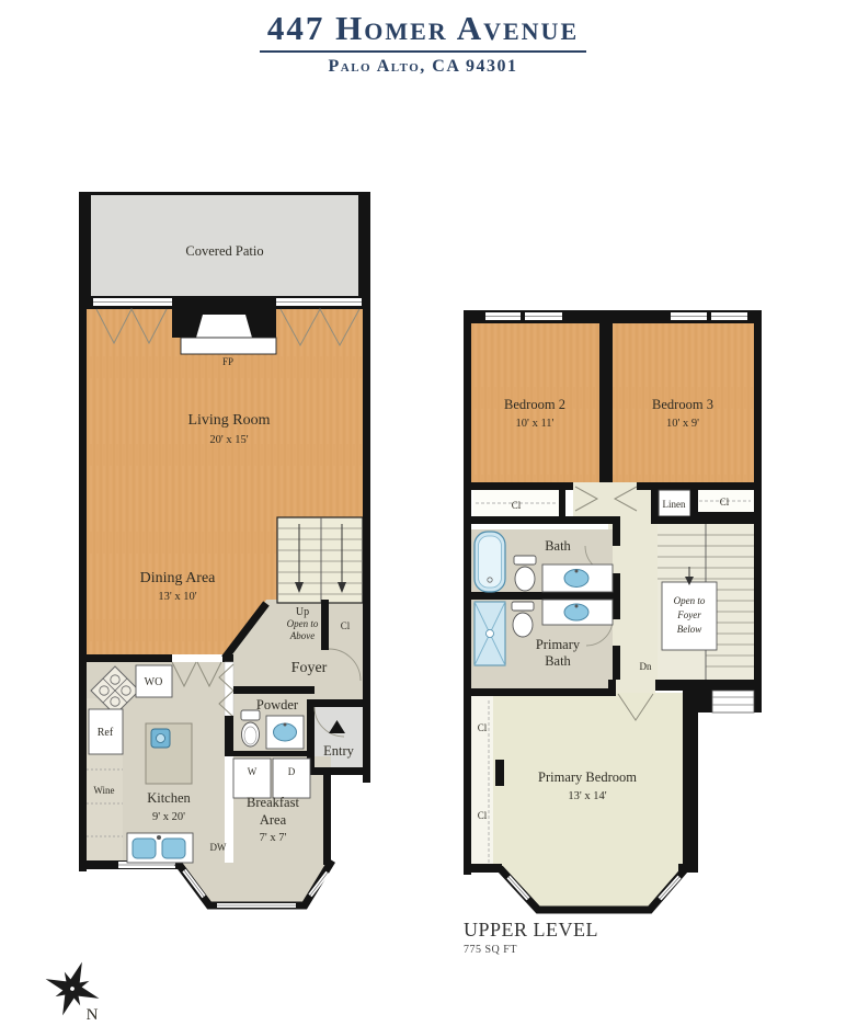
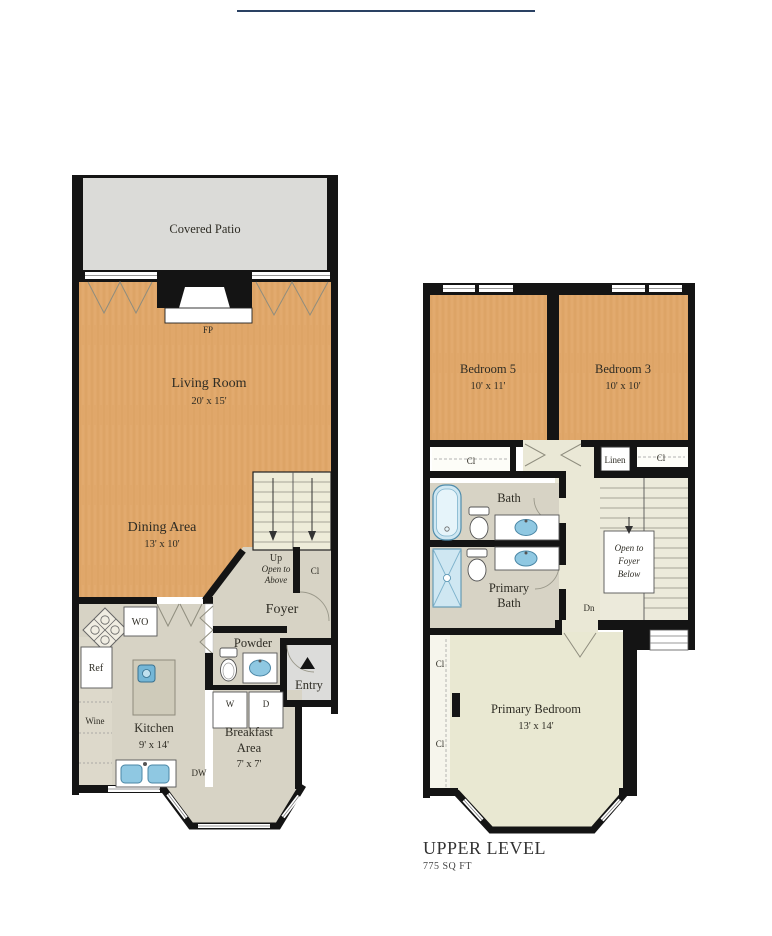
- 447 Homer Avenue
- Palo Alto, CA 94301
  Covered Patio
  FP
  Living Room
  20' x 15'
  Dining Area
  13' x 10'
  Up
  Open to
  Above
  Cl
  Foyer
  WO
  Ref
  Wine
  Powder
  Entry
  W
  D
  Kitchen
- 9' x 20'
+ 9' x 14'
  DW
  Breakfast
  Area
  7' x 7'
- Bedroom 2
+ Bedroom 5
  10' x 11'
  Bedroom 3
- 10' x 9'
+ 10' x 10'
  Cl
  Linen
  Cl
  Bath
  Primary
  Bath
  Open to
  Foyer
  Below
  Dn
  Primary Bedroom
  13' x 14'
  Cl
  Cl
  UPPER LEVEL
  775 SQ FT
- N
